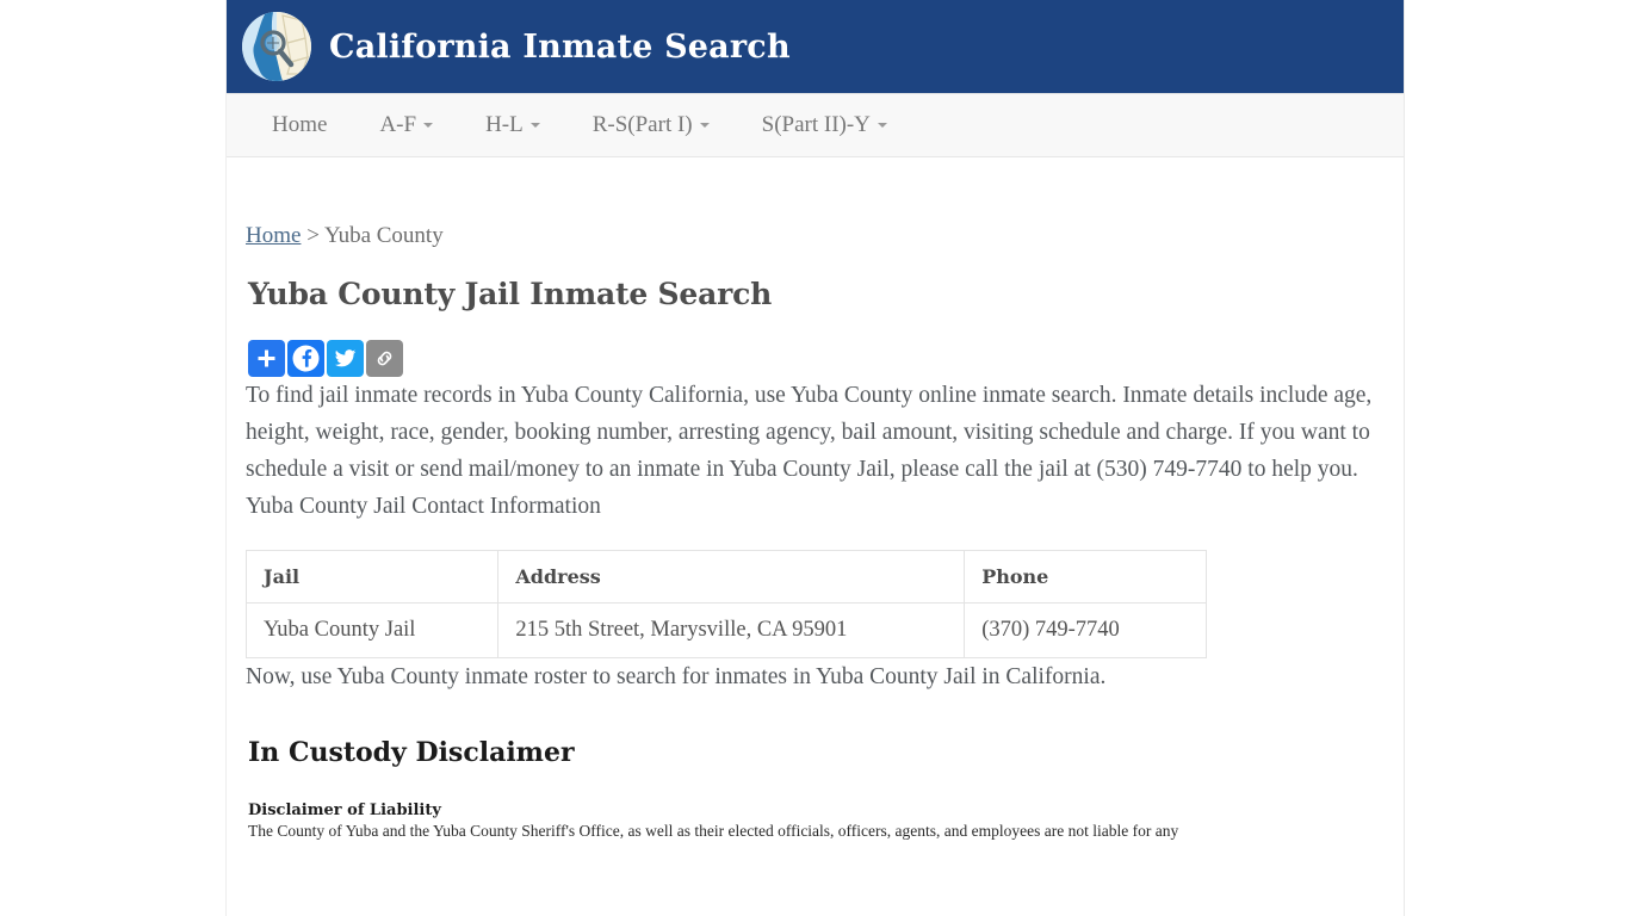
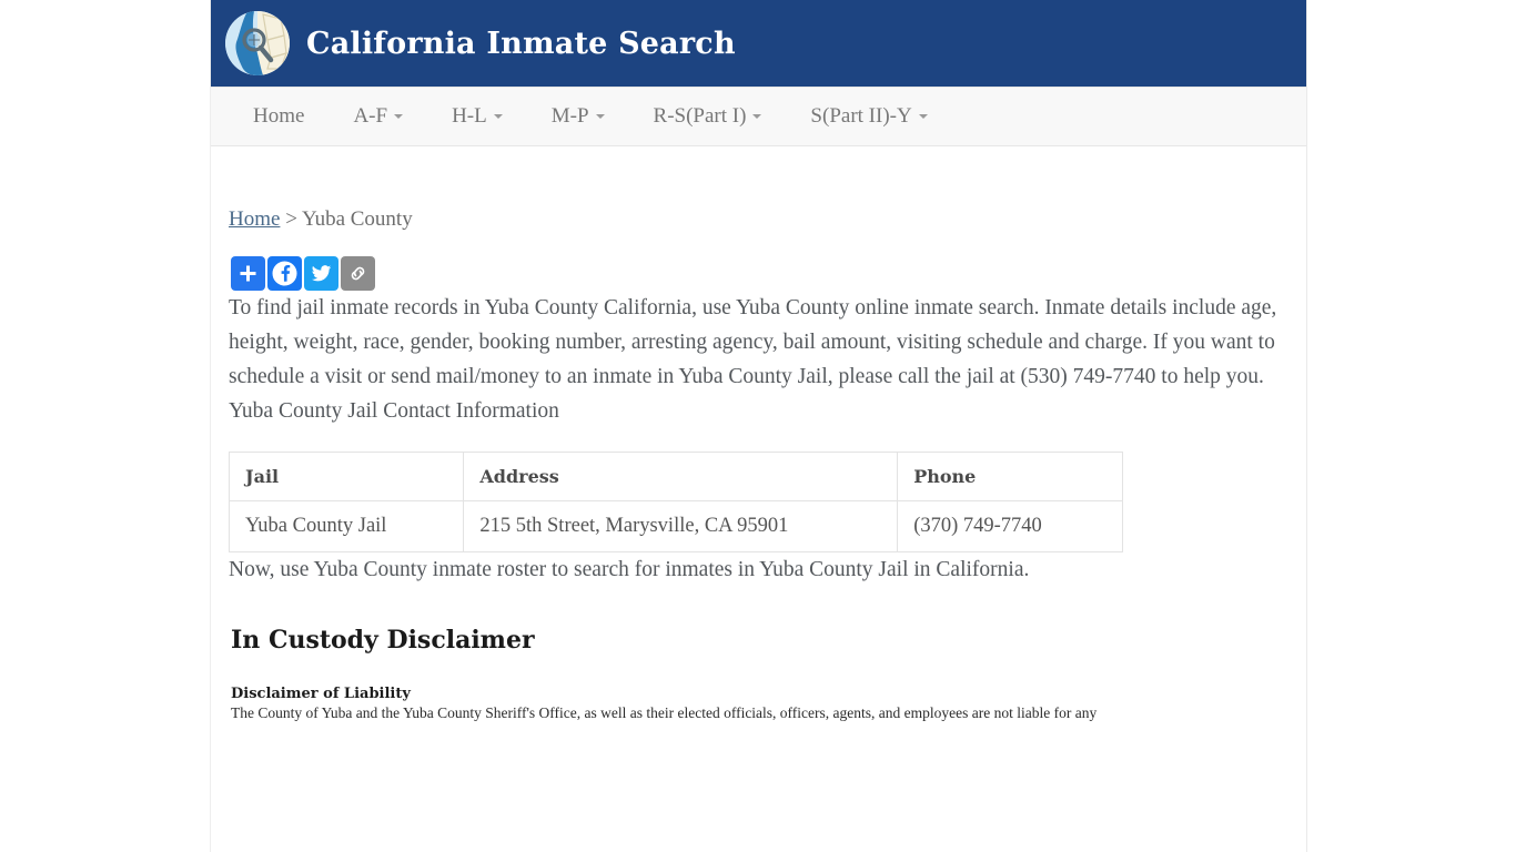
  California Inmate Search
  Home
  A-F
  H-L
+ M-P
  R-S(Part I)
  S(Part II)-Y
  Home > Yuba County
- Yuba County Jail Inmate Search
  To find jail inmate records in Yuba County California, use Yuba County online inmate search. Inmate details include age, height, weight, race, gender, booking number, arresting agency, bail amount, visiting schedule and charge. If you want to schedule a visit or send mail/money to an inmate in Yuba County Jail, please call the jail at (530) 749-7740 to help you.
  Yuba County Jail Contact Information
  Jail	Address	Phone
  Yuba County Jail	215 5th Street, Marysville, CA 95901	(370) 749-7740
  Now, use Yuba County inmate roster to search for inmates in Yuba County Jail in California.
  In Custody Disclaimer
  Disclaimer of Liability
  The County of Yuba and the Yuba County Sheriff's Office, as well as their elected officials, officers, agents, and employees are not liable for any
